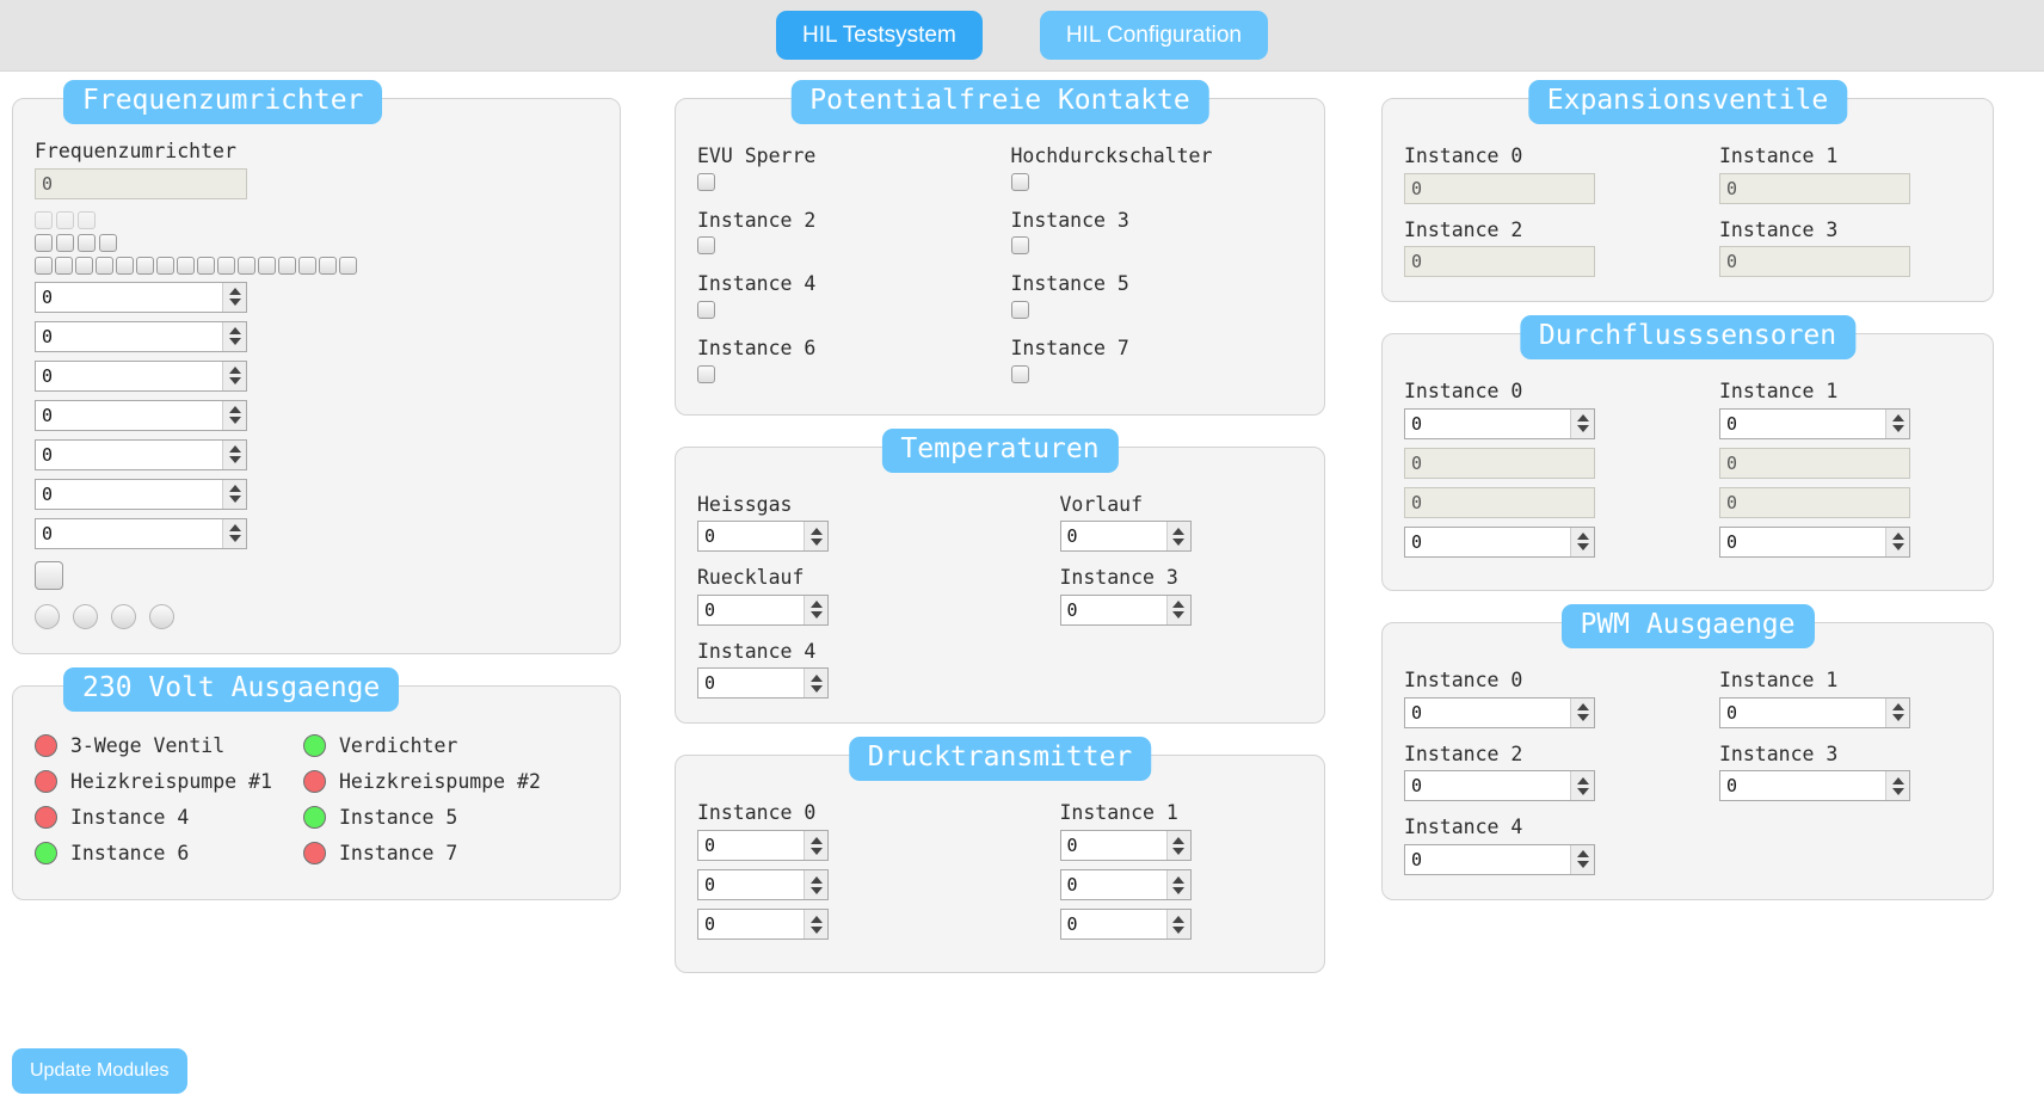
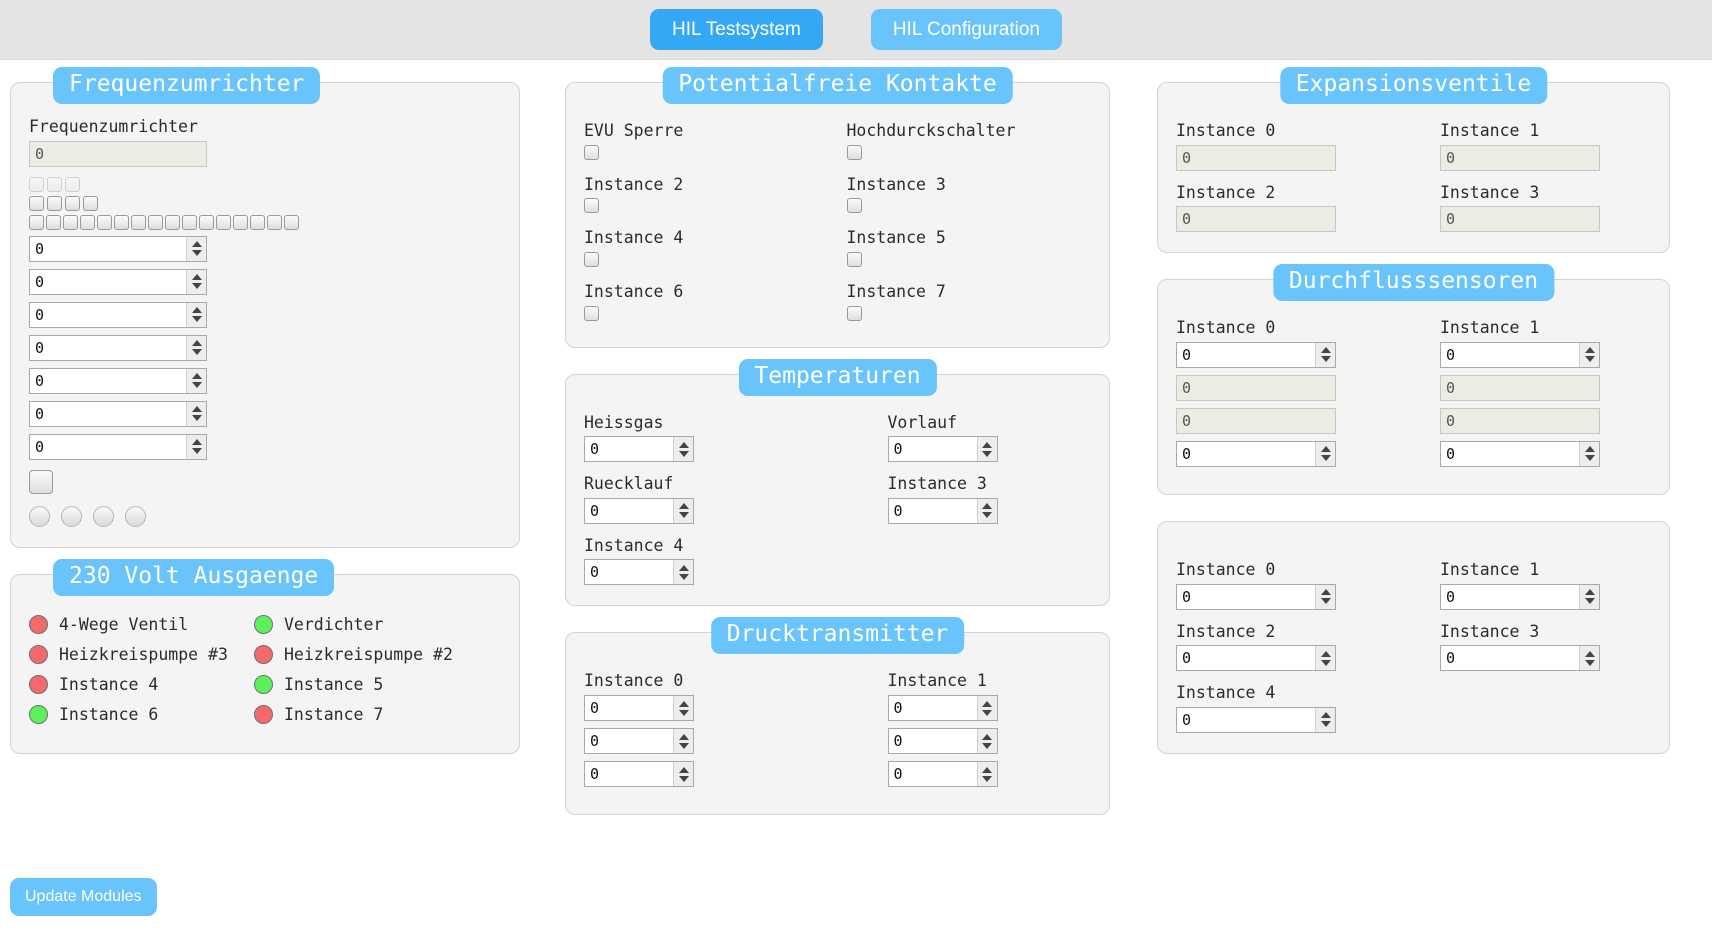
  HIL Testsystem
  HIL Configuration
  Frequenzumrichter
  Frequenzumrichter
  0
  0
  0
  0
  0
  0
  0
  0
  230 Volt Ausgaenge
- 3-Wege Ventil
+ 4-Wege Ventil
  Verdichter
- Heizkreispumpe #1
+ Heizkreispumpe #3
  Heizkreispumpe #2
  Instance 4
  Instance 5
  Instance 6
  Instance 7
  Potentialfreie Kontakte
  EVU Sperre
  Hochdurckschalter
  Instance 2
  Instance 3
  Instance 4
  Instance 5
  Instance 6
  Instance 7
  Temperaturen
  Heissgas
  0
  Vorlauf
  0
  Ruecklauf
  0
  Instance 3
  0
  Instance 4
  0
  Drucktransmitter
  Instance 0
  0
  0
  0
  Instance 1
  0
  0
  0
  Expansionsventile
  Instance 0
  0
  Instance 1
  0
  Instance 2
  0
  Instance 3
  0
  Durchflusssensoren
  Instance 0
  0
  0
  0
  0
  Instance 1
  0
  0
  0
  0
- PWM Ausgaenge
  Instance 0
  0
  Instance 1
  0
  Instance 2
  0
  Instance 3
  0
  Instance 4
  0
  Update Modules
